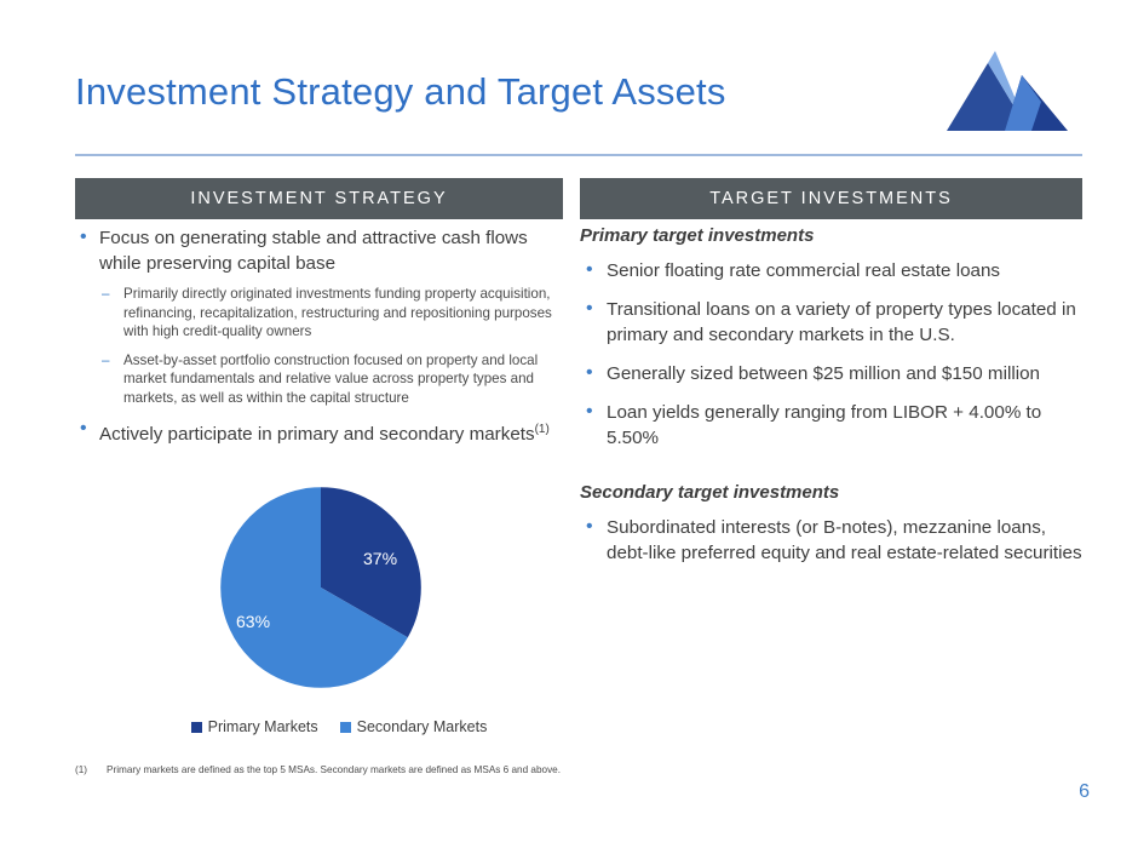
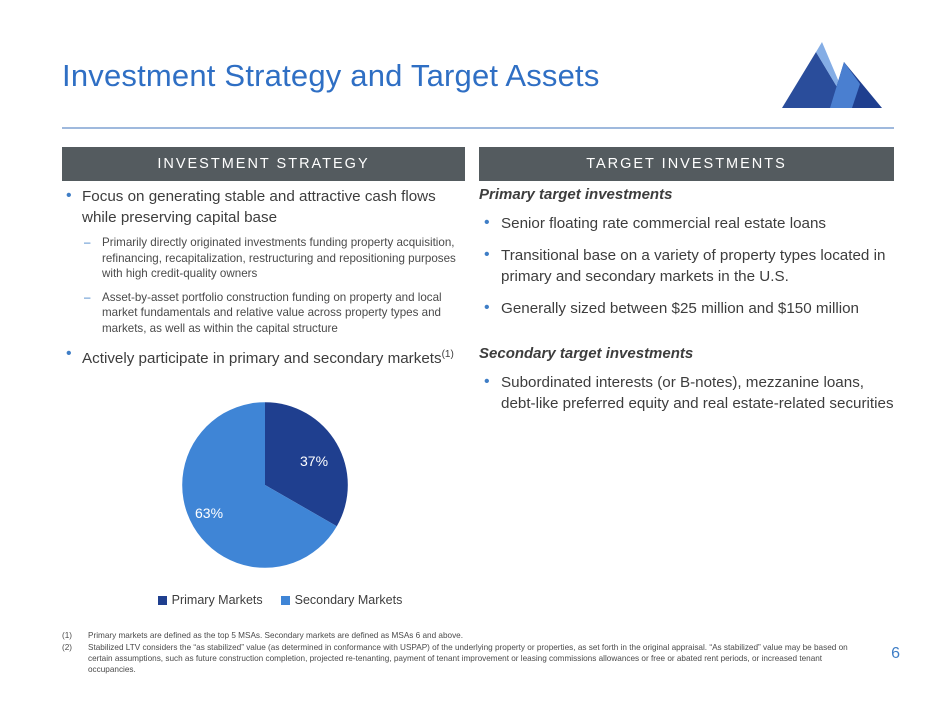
  Investment Strategy and Target Assets
  INVESTMENT STRATEGY
  TARGET INVESTMENTS
  Focus on generating stable and attractive cash flows while preserving capital base
  Primarily directly originated investments funding property acquisition, refinancing, recapitalization, restructuring and repositioning purposes with high credit-quality owners
- Asset-by-asset portfolio construction focused on property and local market fundamentals and relative value across property types and markets, as well as within the capital structure
+ Asset-by-asset portfolio construction funding on property and local market fundamentals and relative value across property types and markets, as well as within the capital structure
  Actively participate in primary and secondary markets(1)
  37%
  63%
  Primary Markets
  Secondary Markets
  Primary target investments
  Senior floating rate commercial real estate loans
- Transitional loans on a variety of property types located in primary and secondary markets in the U.S.
+ Transitional base on a variety of property types located in primary and secondary markets in the U.S.
  Generally sized between $25 million and $150 million
- Loan yields generally ranging from LIBOR + 4.00% to 5.50%
  Secondary target investments
  Subordinated interests (or B-notes), mezzanine loans, debt-like preferred equity and real estate-related securities
  (1)
  Primary markets are defined as the top 5 MSAs. Secondary markets are defined as MSAs 6 and above.
+ (2)
+ Stabilized LTV considers the “as stabilized” value (as determined in conformance with USPAP) of the underlying property or properties, as set forth in the original appraisal. “As stabilized” value may be based on certain assumptions, such as future construction completion, projected re-tenanting, payment of tenant improvement or leasing commissions allowances or free or abated rent periods, or increased tenant occupancies.
  6
